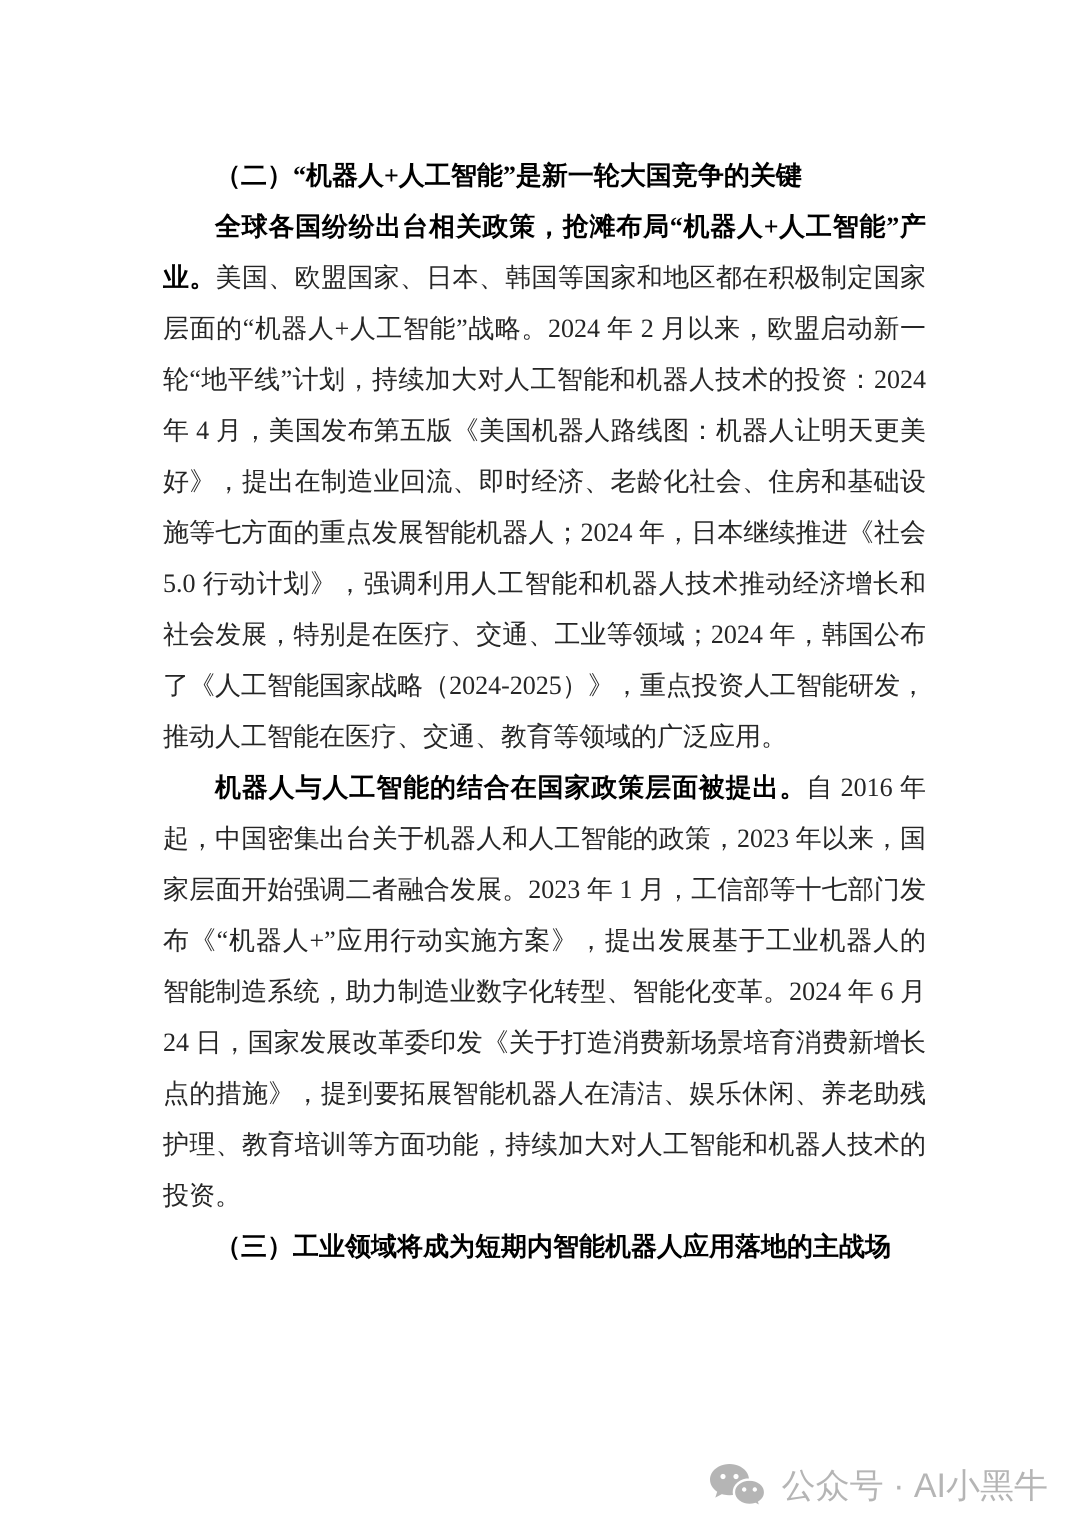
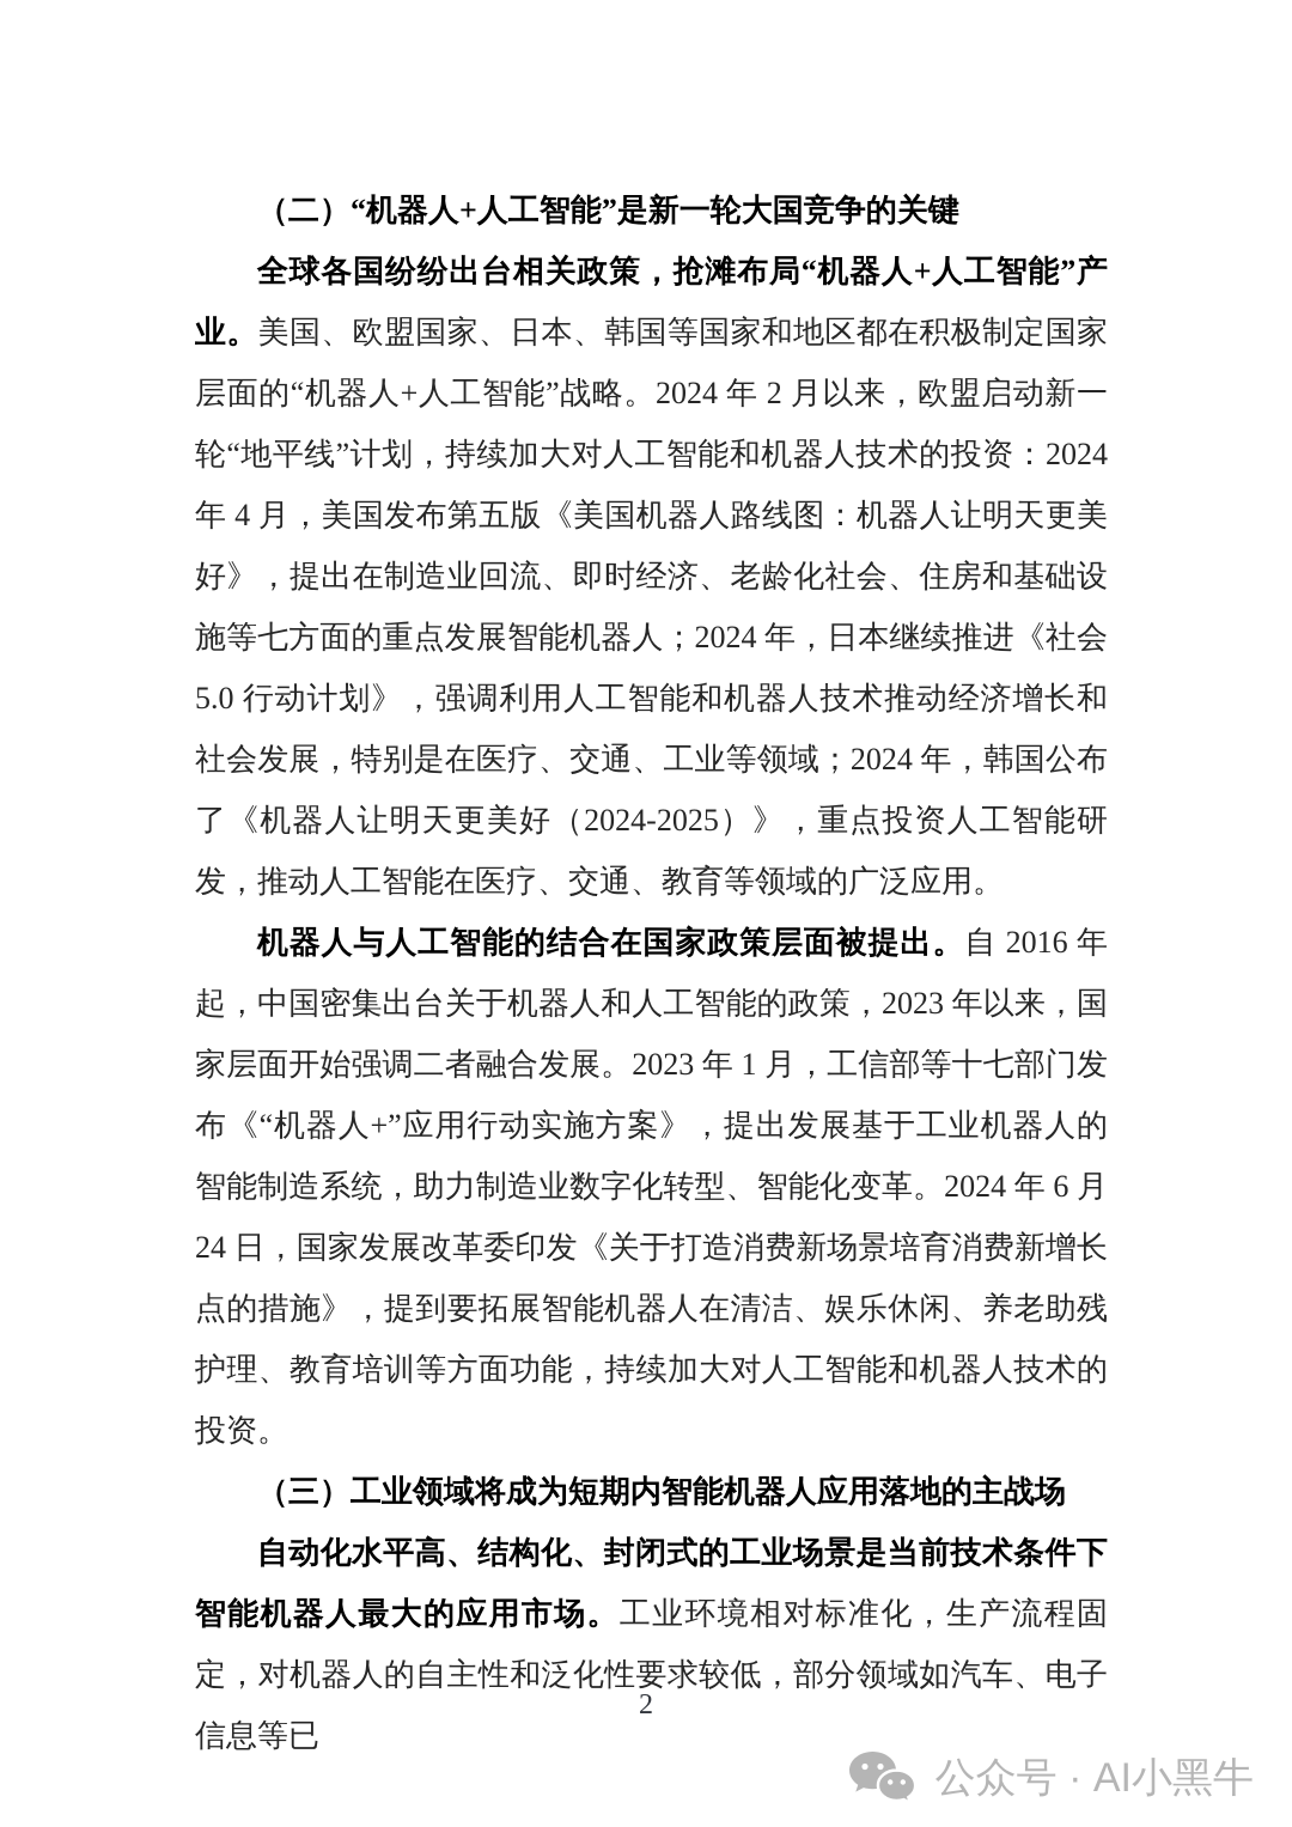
  （二）“机器人+人工智能”是新一轮大国竞争的关键
- 全球各国纷纷出台相关政策，抢滩布局“机器人+人工智能”产业。美国、欧盟国家、日本、韩国等国家和地区都在积极制定国家层面的“机器人+人工智能”战略。2024 年 2 月以来，欧盟启动新一轮“地平线”计划，持续加大对人工智能和机器人技术的投资：2024 年 4 月，美国发布第五版《美国机器人路线图：机器人让明天更美好》，提出在制造业回流、即时经济、老龄化社会、住房和基础设施等七方面的重点发展智能机器人；2024 年，日本继续推进《社会 5.0 行动计划》，强调利用人工智能和机器人技术推动经济增长和社会发展，特别是在医疗、交通、工业等领域；2024 年，韩国公布了《人工智能国家战略（2024-2025）》，重点投资人工智能研发，推动人工智能在医疗、交通、教育等领域的广泛应用。
+ 全球各国纷纷出台相关政策，抢滩布局“机器人+人工智能”产业。美国、欧盟国家、日本、韩国等国家和地区都在积极制定国家层面的“机器人+人工智能”战略。2024 年 2 月以来，欧盟启动新一轮“地平线”计划，持续加大对人工智能和机器人技术的投资：2024 年 4 月，美国发布第五版《美国机器人路线图：机器人让明天更美好》，提出在制造业回流、即时经济、老龄化社会、住房和基础设施等七方面的重点发展智能机器人；2024 年，日本继续推进《社会 5.0 行动计划》，强调利用人工智能和机器人技术推动经济增长和社会发展，特别是在医疗、交通、工业等领域；2024 年，韩国公布了《机器人让明天更美好（2024-2025）》，重点投资人工智能研发，推动人工智能在医疗、交通、教育等领域的广泛应用。
  机器人与人工智能的结合在国家政策层面被提出。自 2016 年起，中国密集出台关于机器人和人工智能的政策，2023 年以来，国家层面开始强调二者融合发展。2023 年 1 月，工信部等十七部门发布《“机器人+”应用行动实施方案》，提出发展基于工业机器人的智能制造系统，助力制造业数字化转型、智能化变革。2024 年 6 月 24 日，国家发展改革委印发《关于打造消费新场景培育消费新增长点的措施》，提到要拓展智能机器人在清洁、娱乐休闲、养老助残护理、教育培训等方面功能，持续加大对人工智能和机器人技术的投资。
  （三）工业领域将成为短期内智能机器人应用落地的主战场
+ 自动化水平高、结构化、封闭式的工业场景是当前技术条件下智能机器人最大的应用市场。工业环境相对标准化，生产流程固定，对机器人的自主性和泛化性要求较低，部分领域如汽车、电子信息等已
+ 2
  公众号 · AI小黑牛
